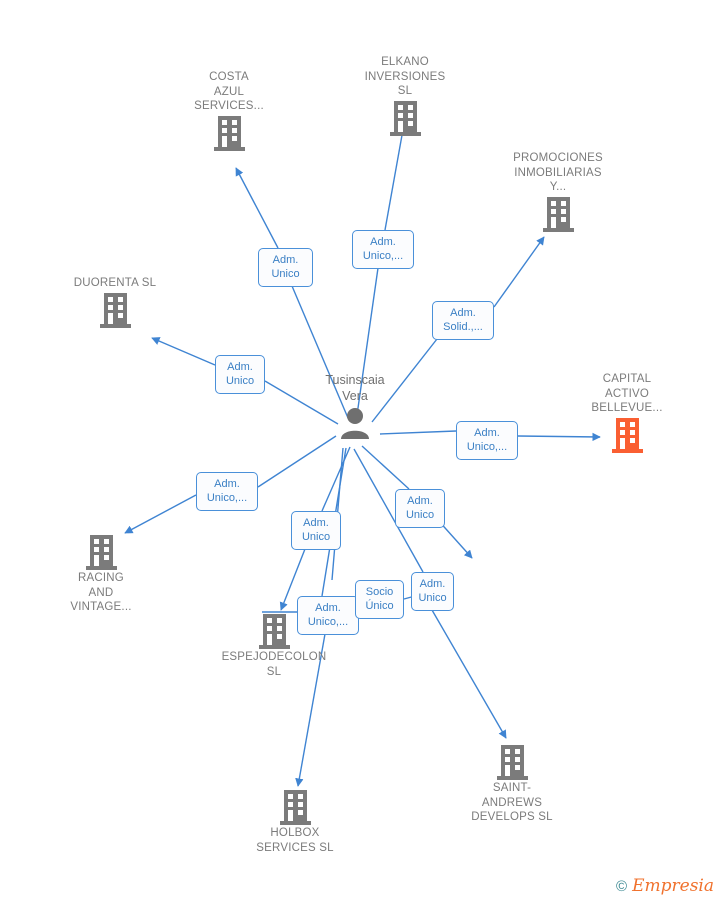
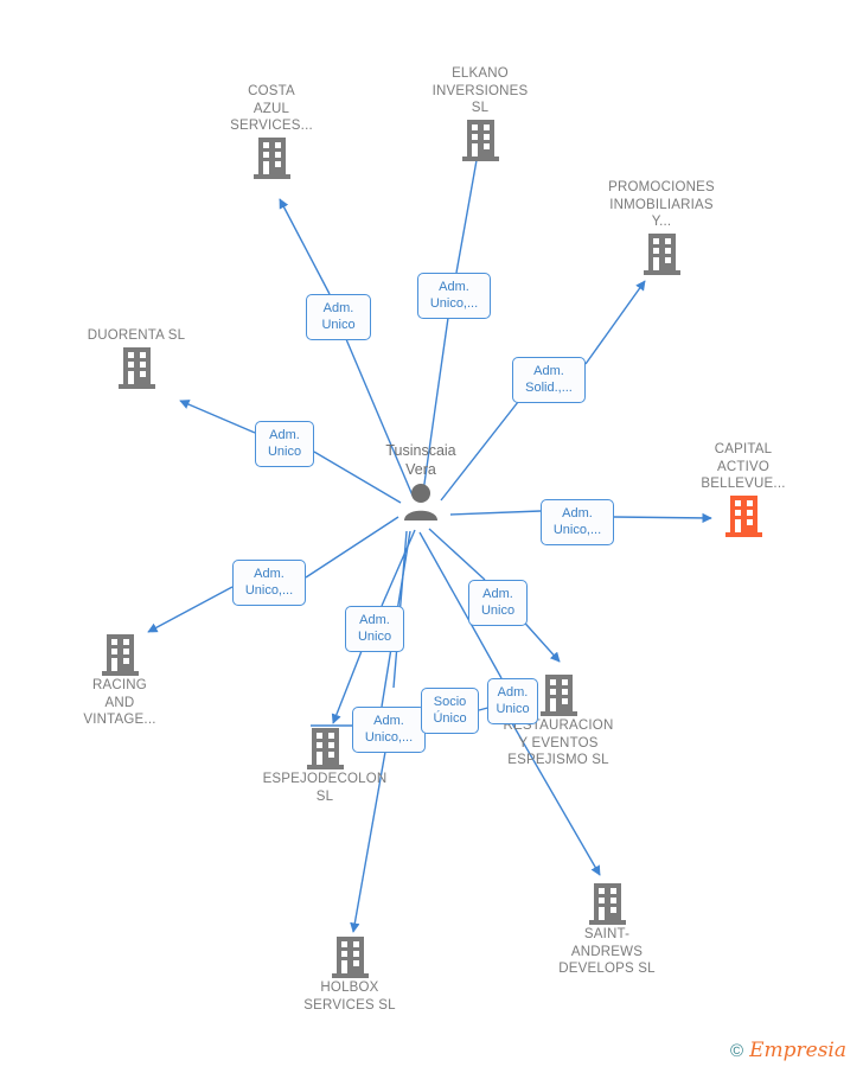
  ELKANO
  INVERSIONES
  SL
  COSTA
  AZUL
  SERVICES...
  PROMOCIONES
  INMOBILIARIAS
  Y...
  DUORENTA SL
  CAPITAL
  ACTIVO
  BELLEVUE...
  RACING
  AND
  VINTAGE...
+ RESTAURACION
+ Y EVENTOS
+ ESPEJISMO SL
  ESPEJODECOLON
  SL
  SAINT-
  ANDREWS
  DEVELOPS SL
  HOLBOX
  SERVICES SL
  Tusinscaia
  Vera
  Adm.
  Unico
  Adm.
  Unico,...
  Adm.
  Solid.,...
  Adm.
  Unico
  Adm.
  Unico,...
  Adm.
  Unico,...
  Adm.
  Unico
  Adm.
  Unico
  Adm.
  Unico,...
  Socio
  Único
  Adm.
  Unico
  ©
  Empresia
